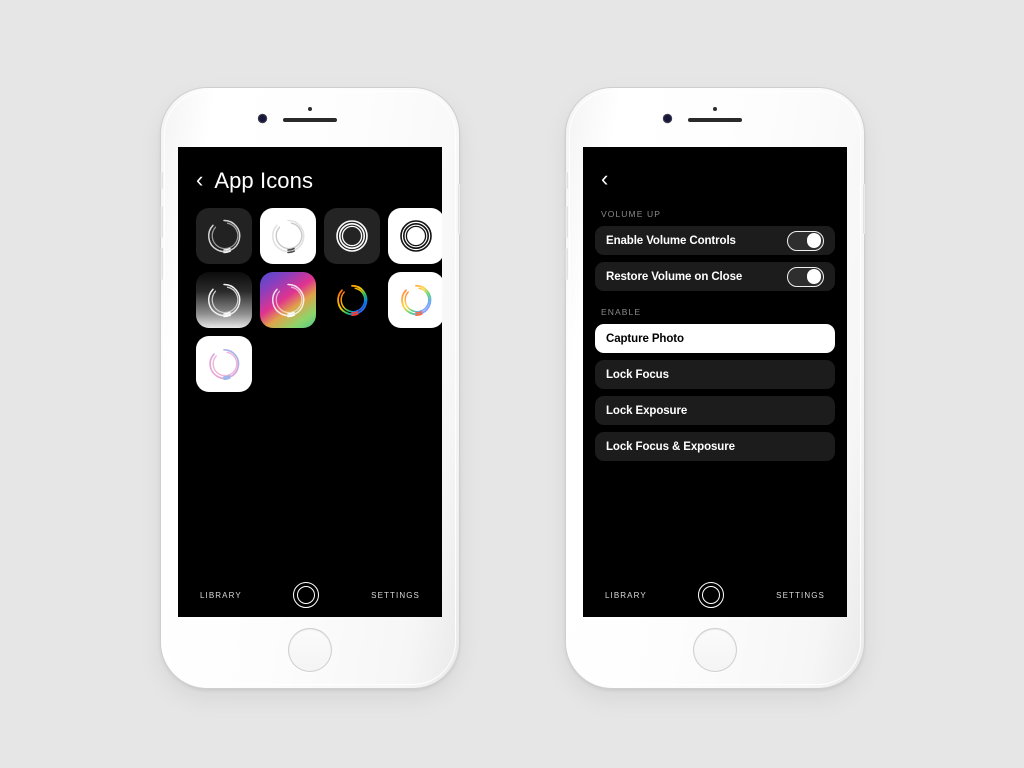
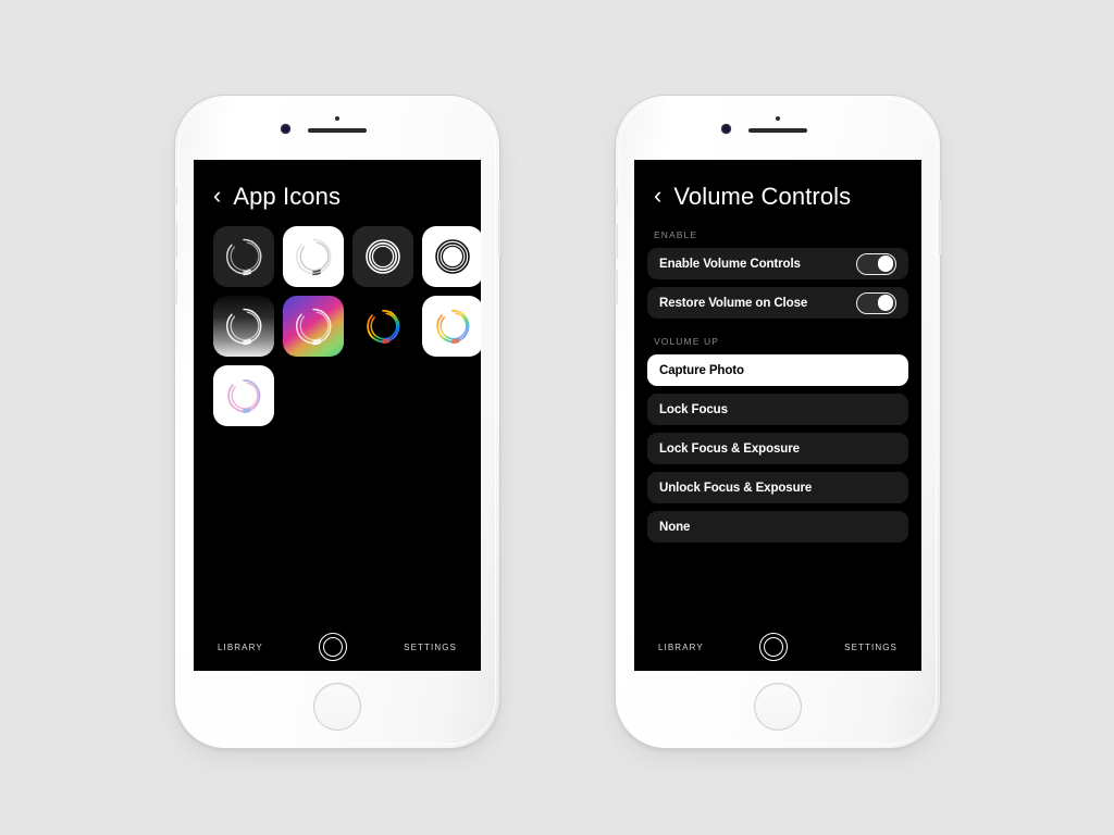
  ‹
  App Icons
  LIBRARY
  SETTINGS
  ‹
+ Volume Controls
- VOLUME UP
+ ENABLE
  Enable Volume Controls
  Restore Volume on Close
- ENABLE
+ VOLUME UP
  Capture Photo
  Lock Focus
- Lock Exposure
  Lock Focus & Exposure
+ Unlock Focus & Exposure
+ None
  LIBRARY
  SETTINGS
